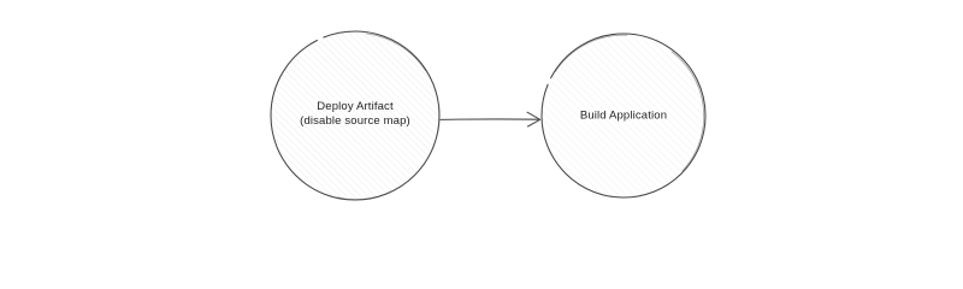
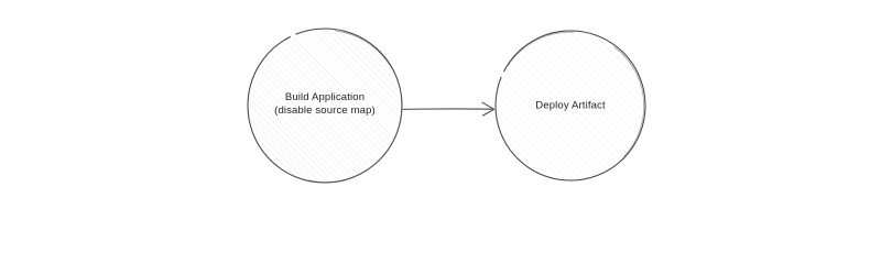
- Deploy Artifact
+ Build Application
  (disable source map)
- Build Application
+ Deploy Artifact
